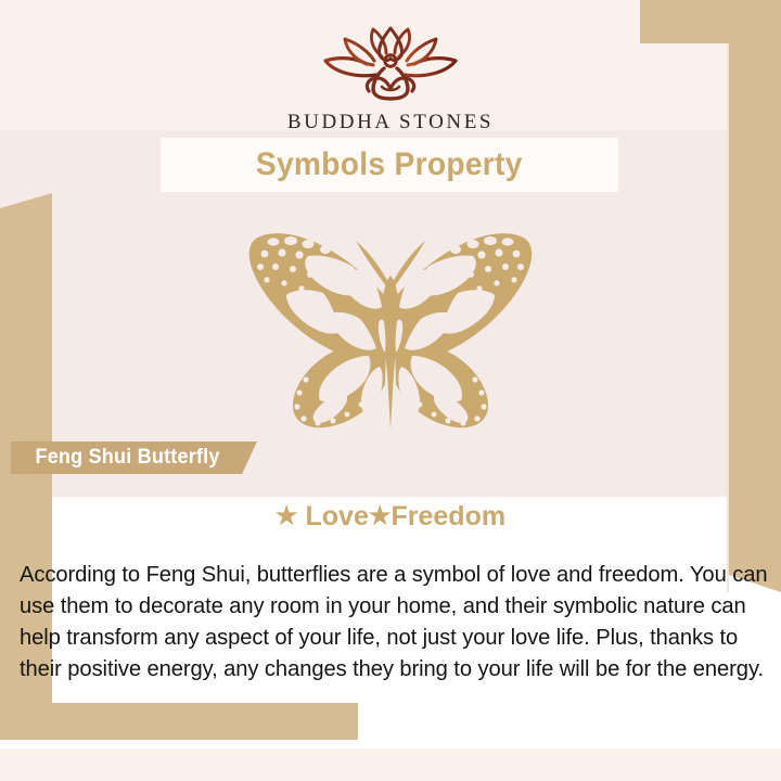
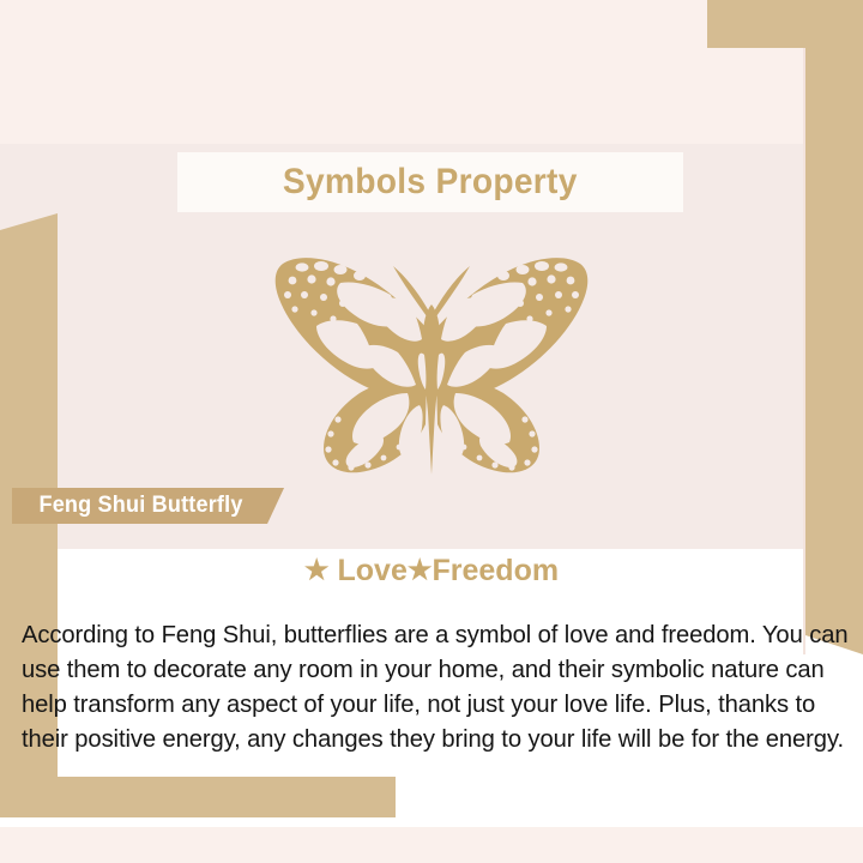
- BUDDHA STONES
  Symbols Property
  Feng Shui Butterfly
  ★ Love★Freedom
  According to Feng Shui, butterflies are a symbol of love and freedom. You can use them to decorate any room in your home, and their symbolic nature can help transform any aspect of your life, not just your love life. Plus, thanks to their positive energy, any changes they bring to your life will be for the energy.
